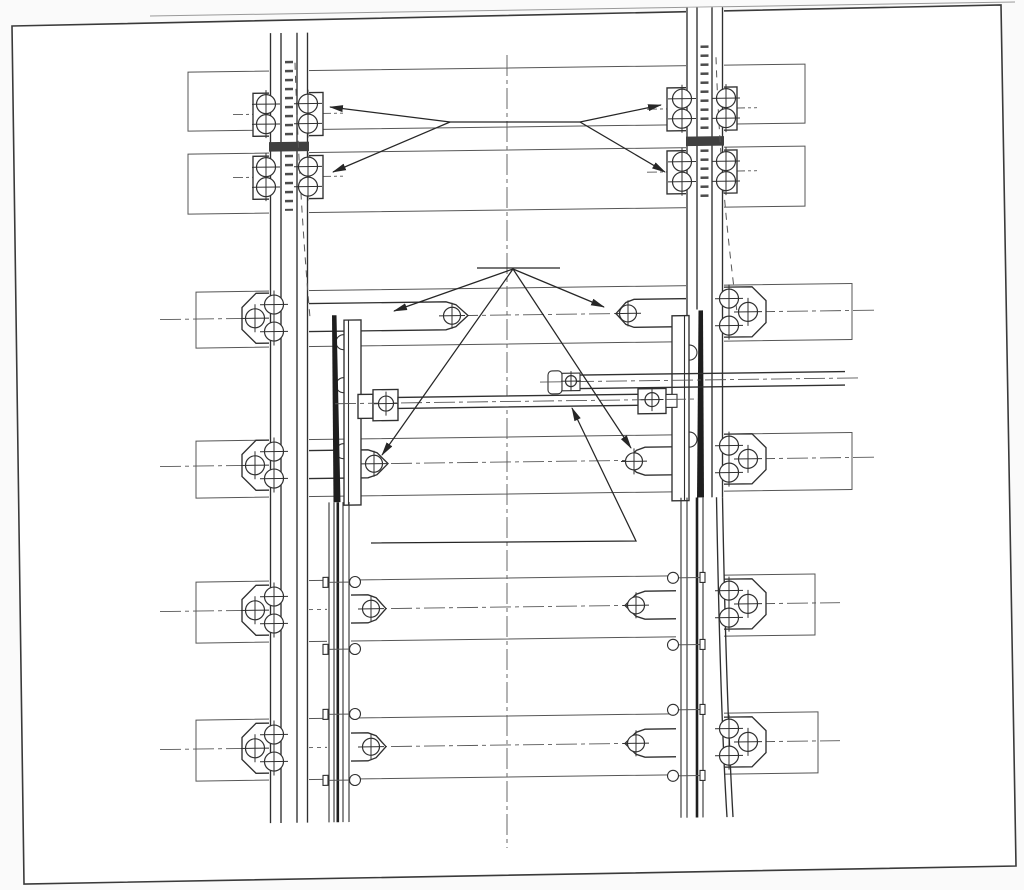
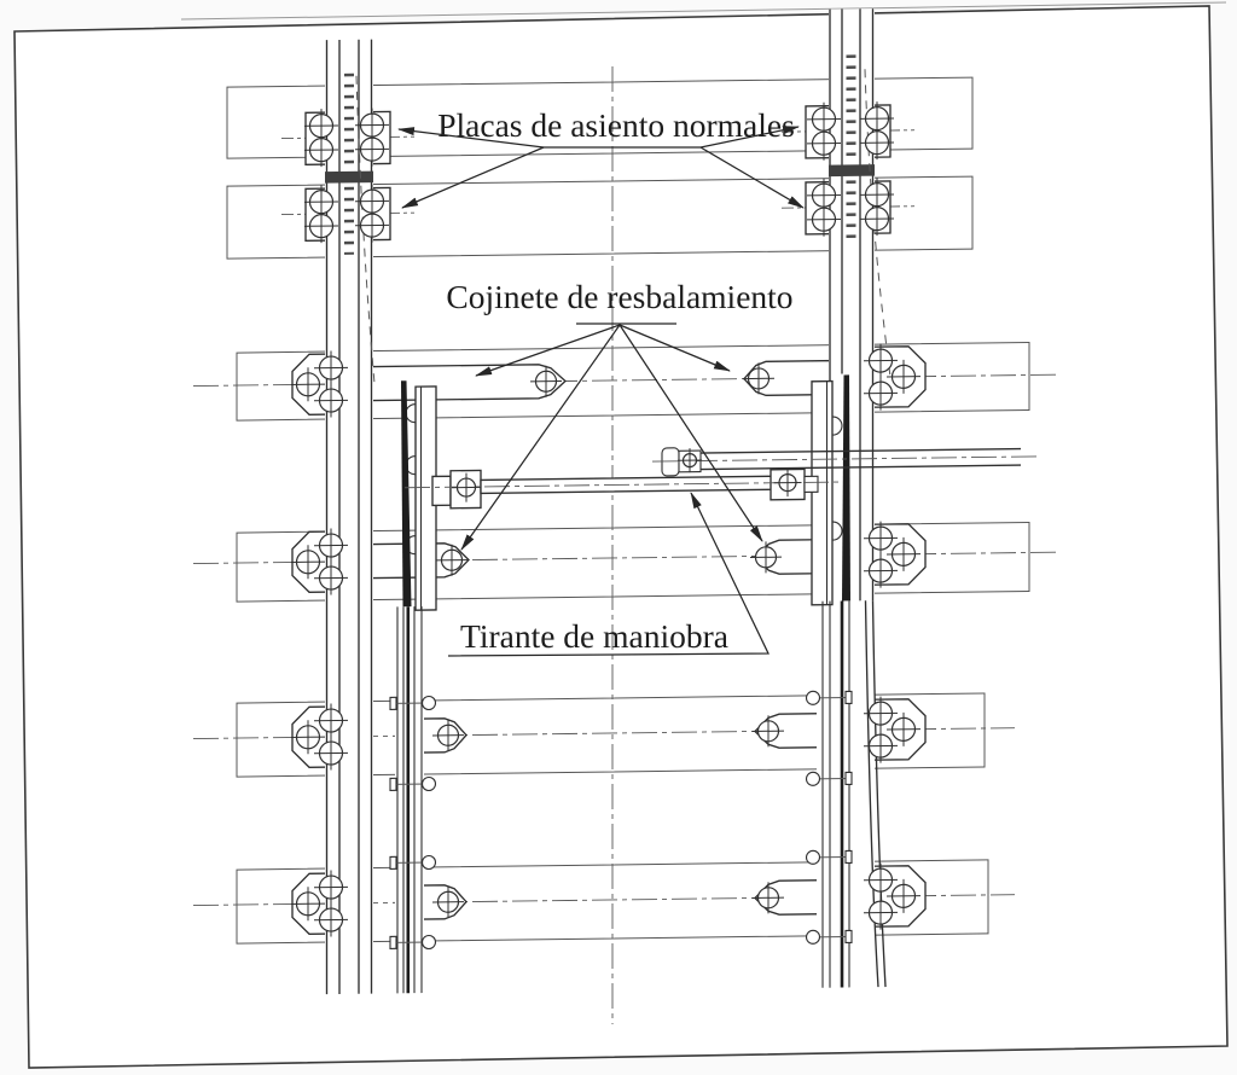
+ Placas de asiento normales
+ Cojinete de resbalamiento
+ Tirante de maniobra
